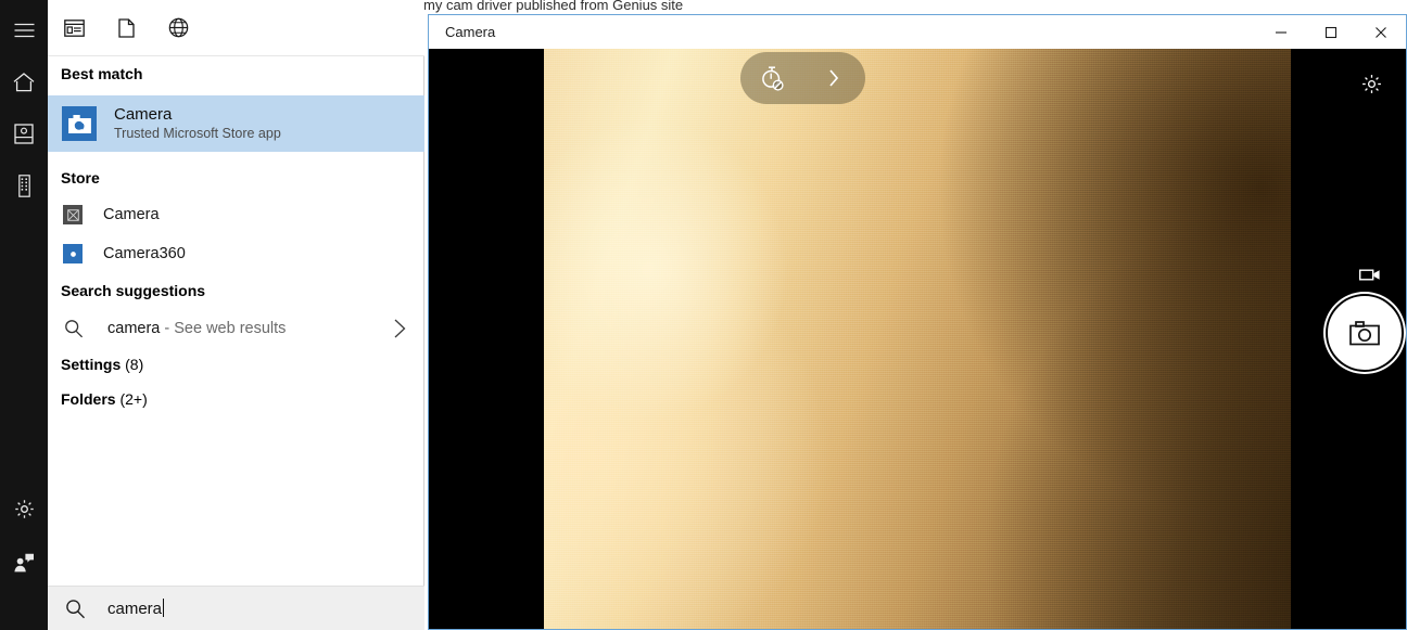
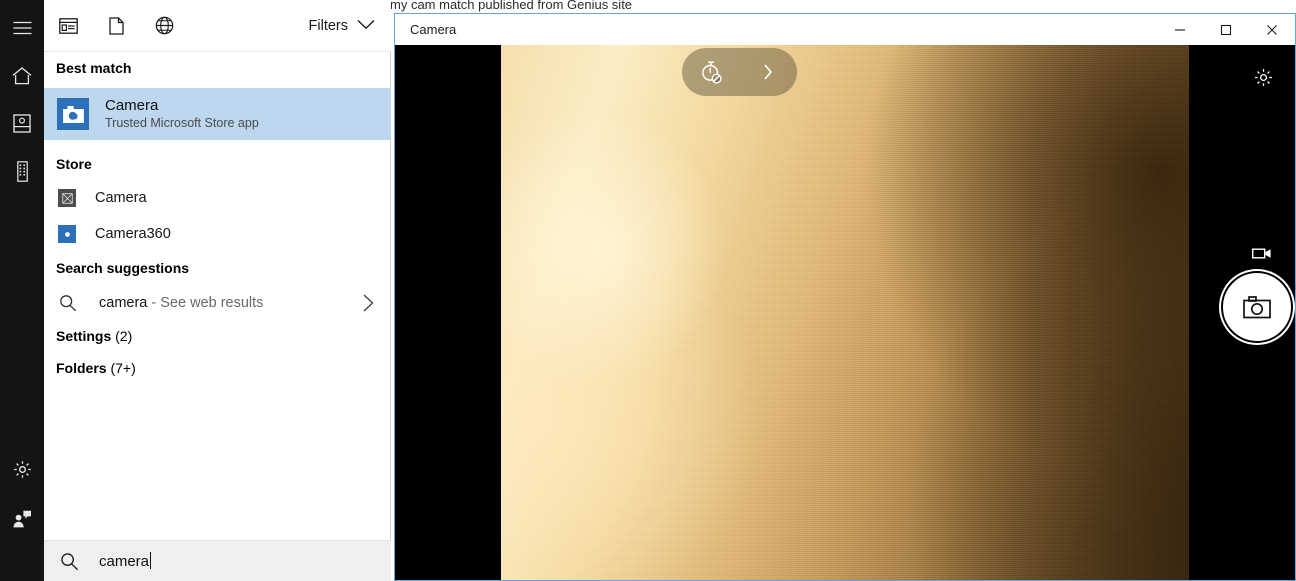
- my cam driver published from Genius site
+ my cam match published from Genius site
  Camera
+ Filters
  Best match
  Camera
  Trusted Microsoft Store app
  Store
  Camera
  Camera360
  Search suggestions
  camera - See web results
- Settings (8)
+ Settings (2)
- Folders (2+)
+ Folders (7+)
  camera
